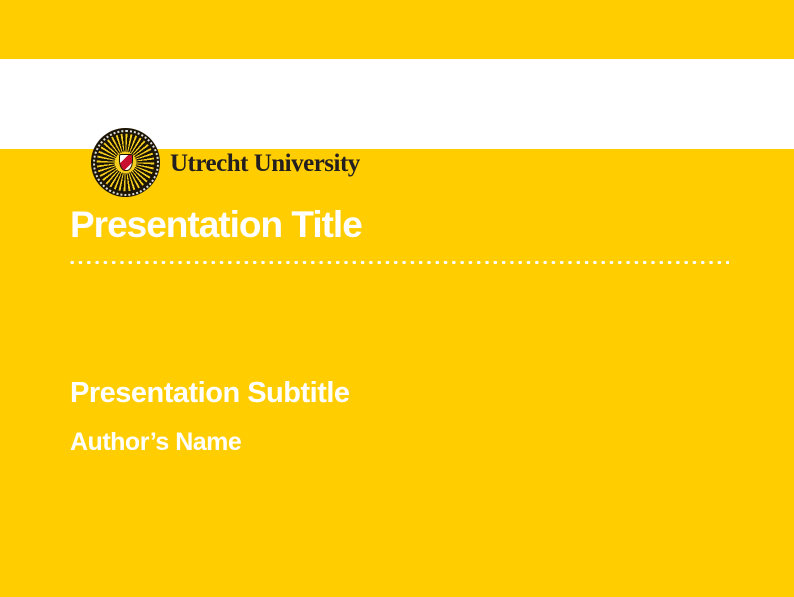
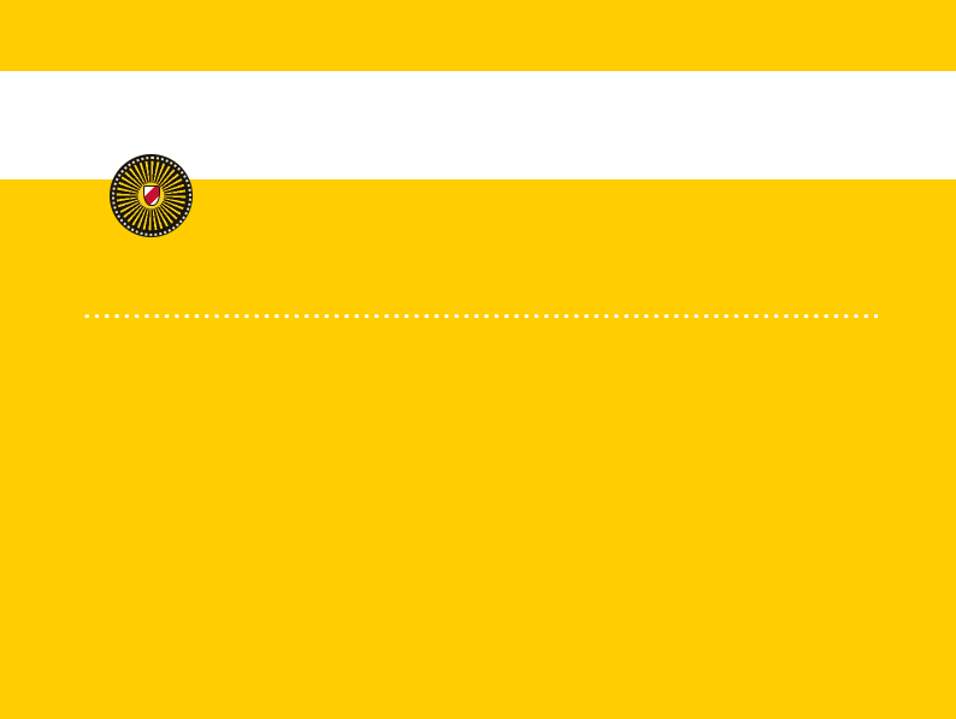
- Utrecht University
- Presentation Title
- Presentation Subtitle
- Author’s Name
